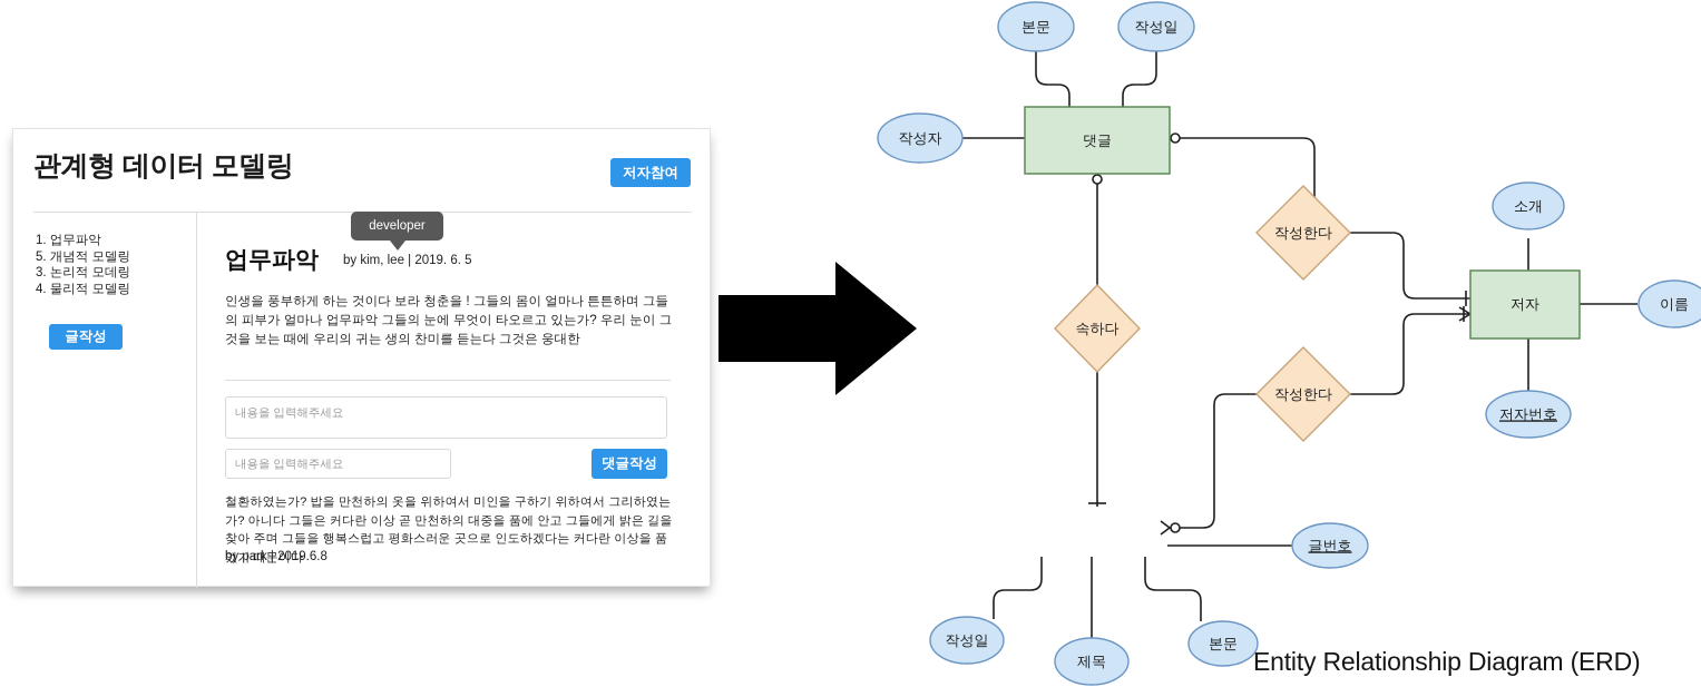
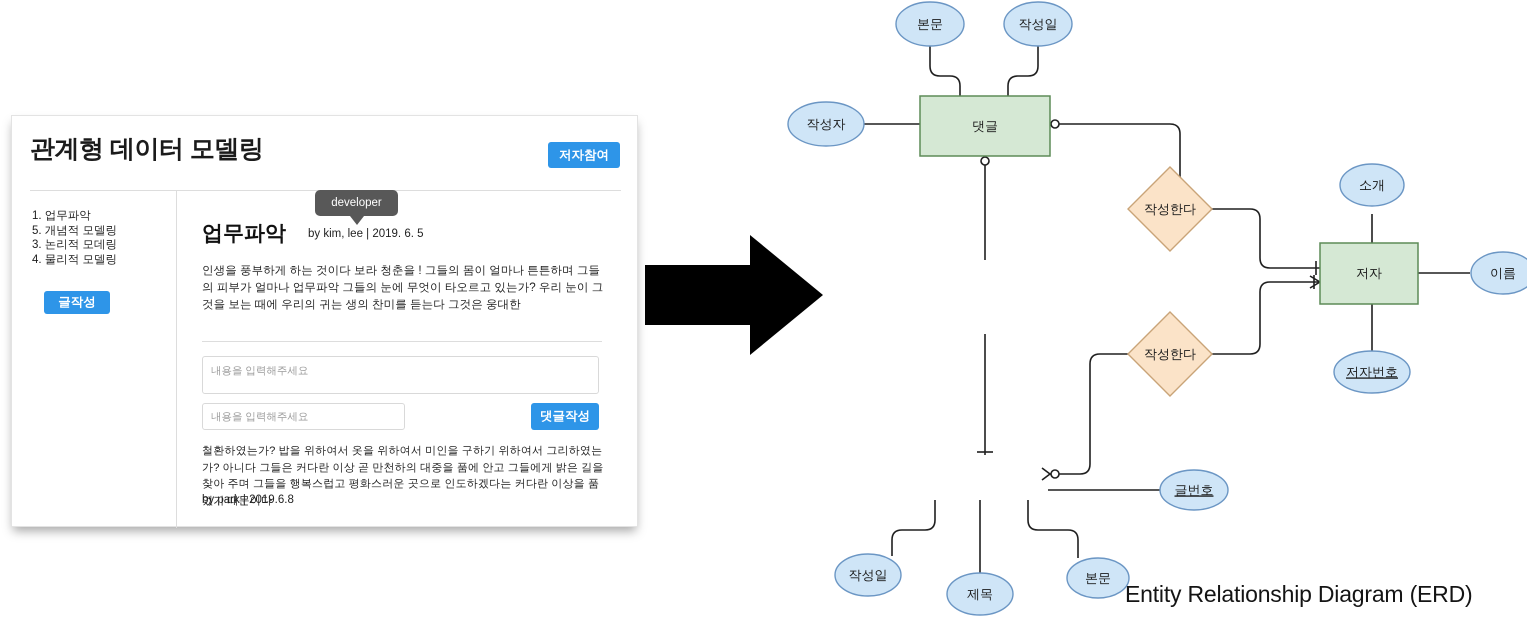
  관계형 데이터 모델링
  저자참여
  1. 업무파악
  5. 개념적 모델링
  3. 논리적 모데링
  4. 물리적 모델링
  글작성
  업무파악
  by kim, lee | 2019. 6. 5
  developer
  인생을 풍부하게 하는 것이다 보라 청춘을 ! 그들의 몸이 얼마나 튼튼하며 그들의 피부가 얼마나 업무파악 그들의 눈에 무엇이 타오르고 있는가? 우리 눈이 그것을 보는 때에 우리의 귀는 생의 찬미를 듣는다 그것은 웅대한
  내용을 입력해주세요
  내용을 입력해주세요
  댓글작성
- 철환하였는가? 밥을 만천하의 옷을 위하여서 미인을 구하기 위하여서 그리하였는가? 아니다 그들은 커다란 이상 곧 만천하의 대중을 품에 안고 그들에게 밝은 길을 찾아 주며 그들을 행복스럽고 평화스러운 곳으로 인도하겠다는 커다란 이상을 품었기 때문이다
+ 철환하였는가? 밥을 위하여서 옷을 위하여서 미인을 구하기 위하여서 그리하였는가? 아니다 그들은 커다란 이상 곧 만천하의 대중을 품에 안고 그들에게 밝은 길을 찾아 주며 그들을 행복스럽고 평화스러운 곳으로 인도하겠다는 커다란 이상을 품었기 때문이다
  by park | 2019.6.8
  본문
  작성일
  작성자
  댓글
  작성한다
- 속하다
  작성한다
  소개
  이름
  저자번호
  저자
  글번호
  작성일
  제목
  본문
  Entity Relationship Diagram (ERD)
